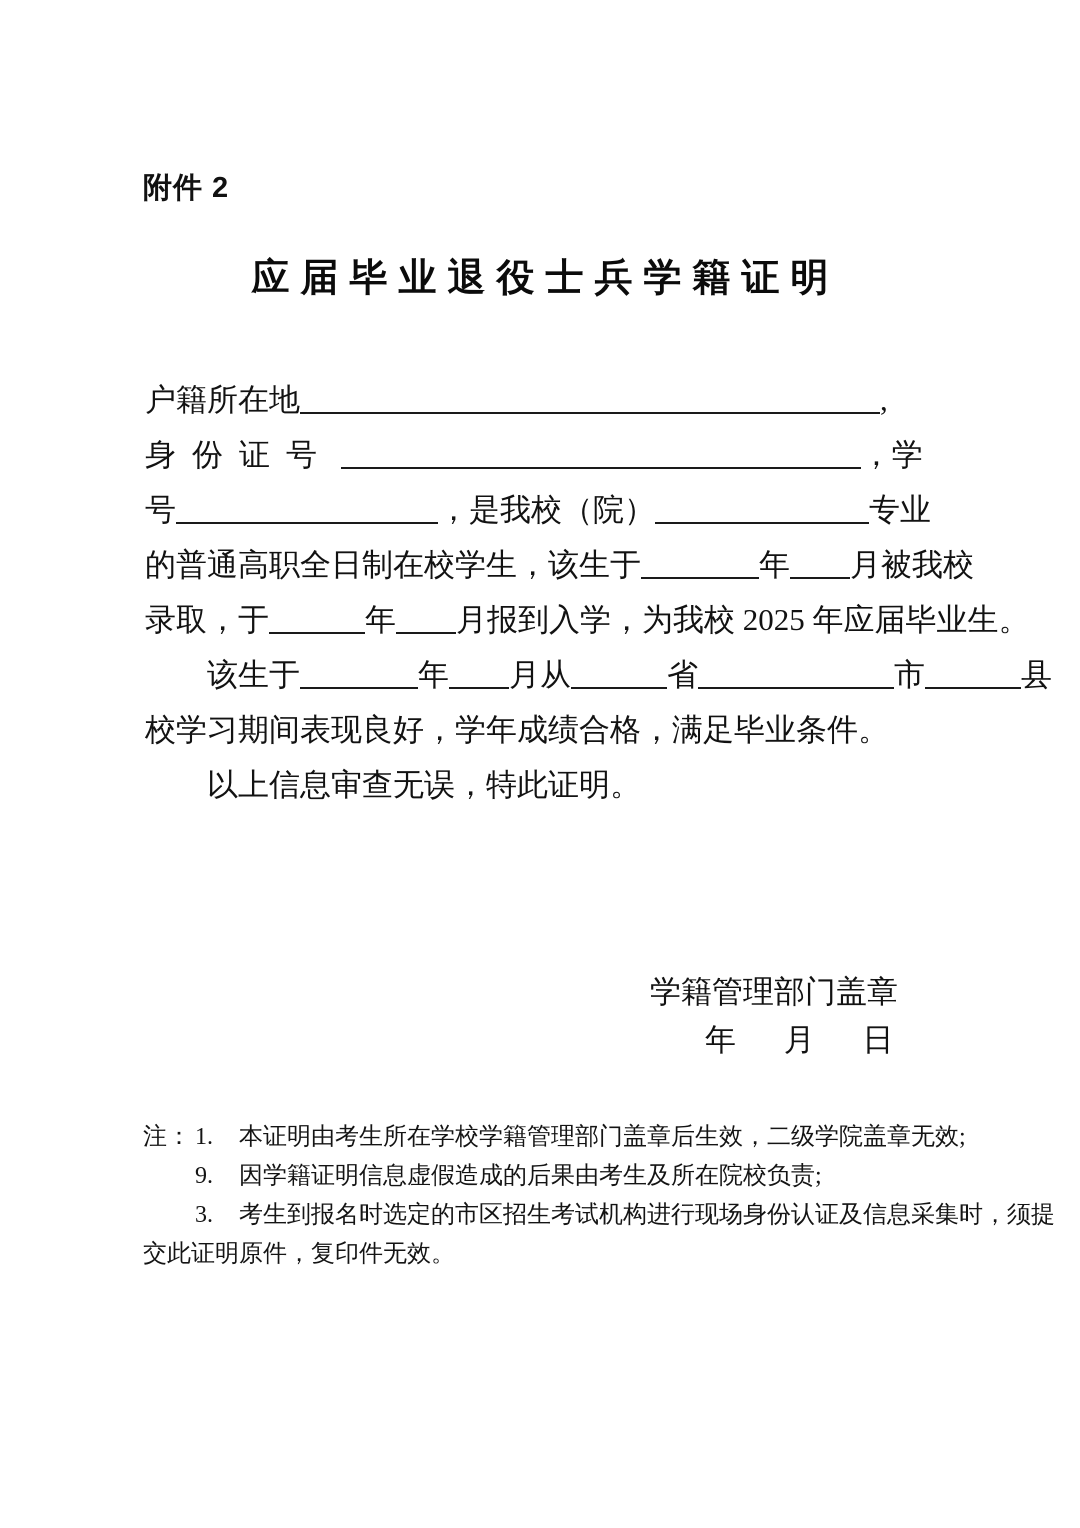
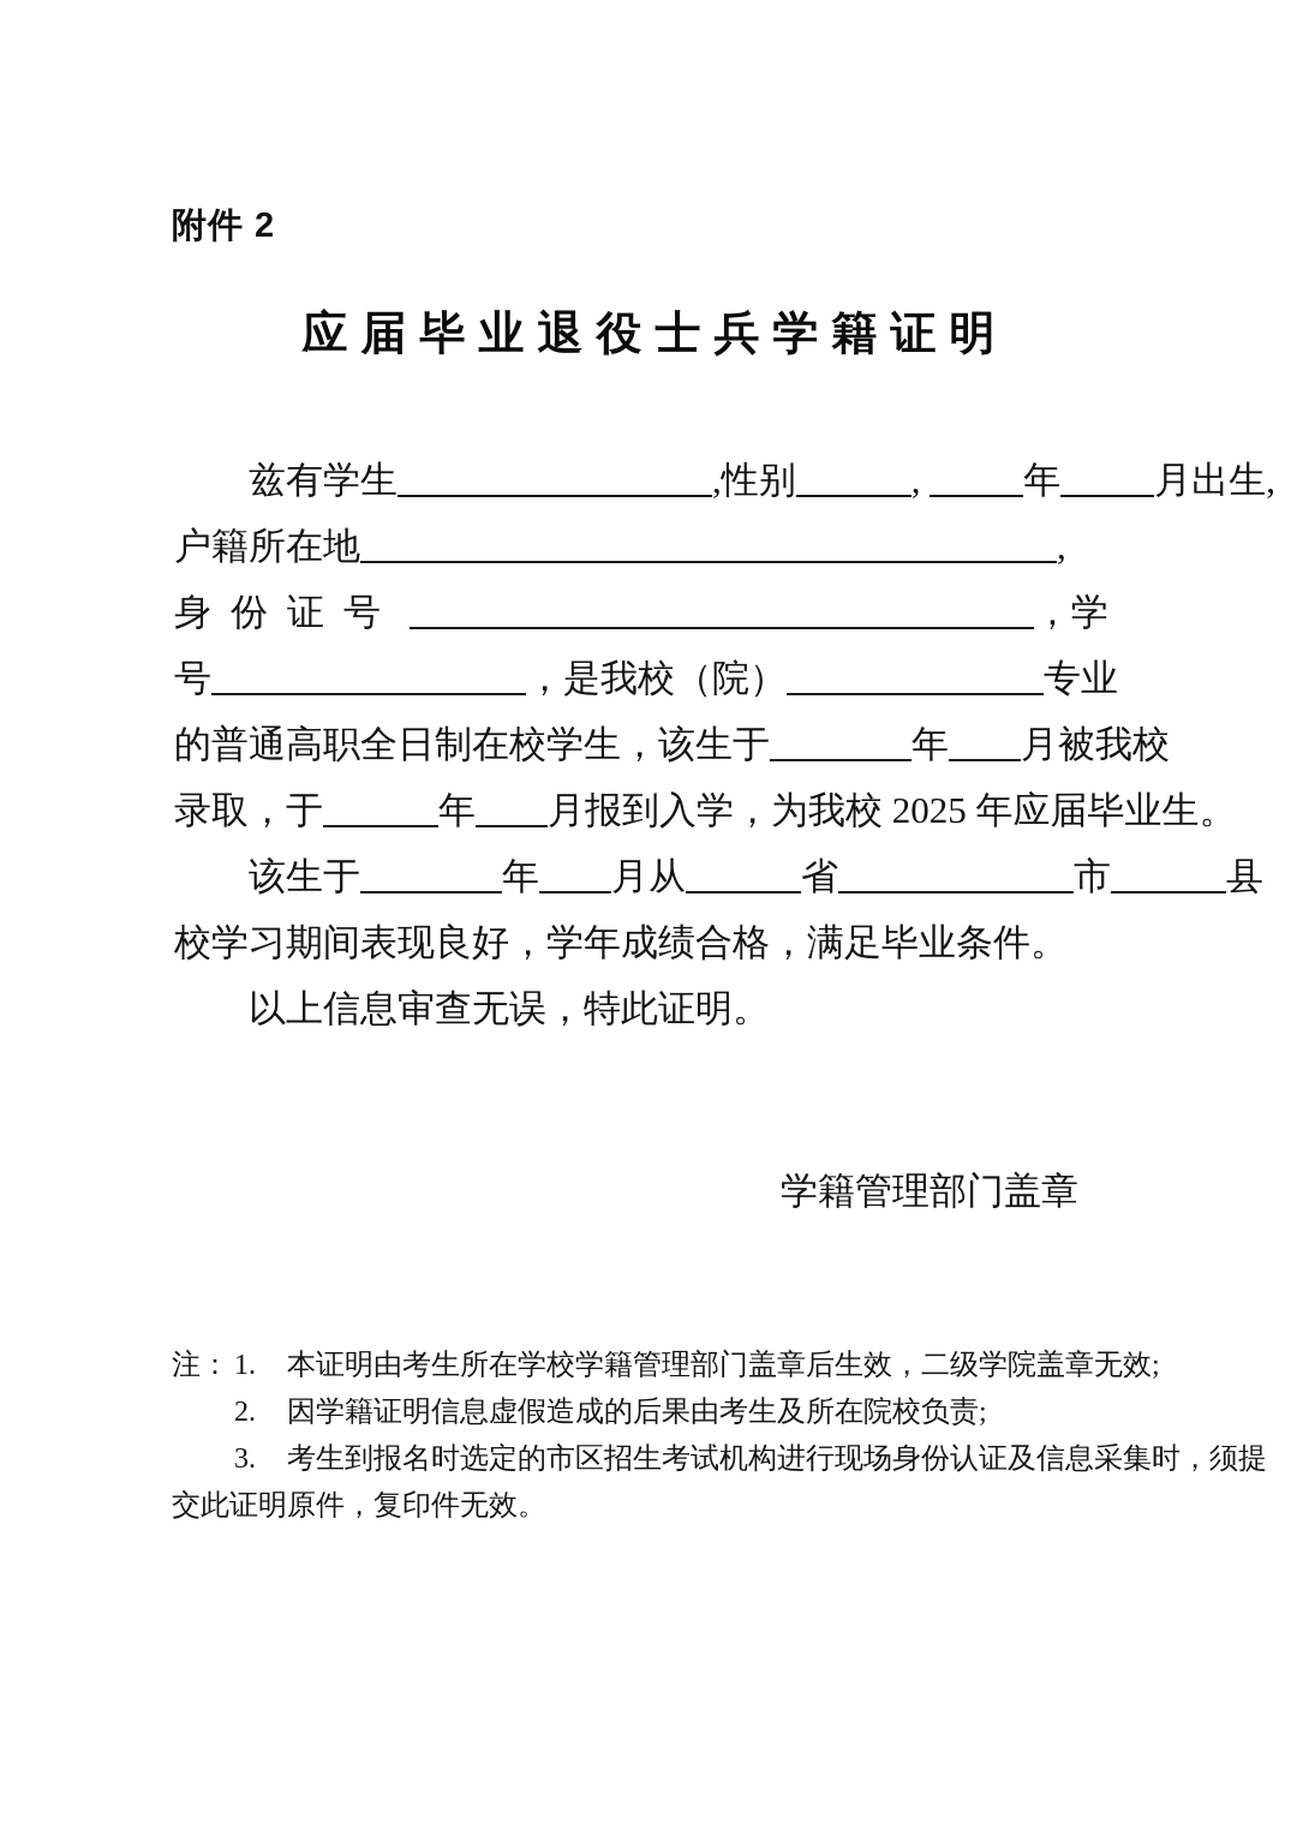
  附件 2
  应届毕业退役士兵学籍证明
+ 兹有学生 ,性别 , 年 月出生,
  户籍所在地 ,
  身份证号 ，学
  号 ，是我校（院） 专业
  的普通高职全日制在校学生，该生于 年 月被我校
  录取，于 年 月报到入学，为我校 2025 年应届毕业生。
  该生于 年 月从 省 市 县
  校学习期间表现良好，学年成绩合格，满足毕业条件。
  以上信息审查无误，特此证明。
  学籍管理部门盖章
- 年 月 日
  注： 1. 本证明由考生所在学校学籍管理部门盖章后生效，二级学院盖章无效;
- 9. 因学籍证明信息虚假造成的后果由考生及所在院校负责;
+ 2. 因学籍证明信息虚假造成的后果由考生及所在院校负责;
  3. 考生到报名时选定的市区招生考试机构进行现场身份认证及信息采集时，须提
  交此证明原件，复印件无效。
